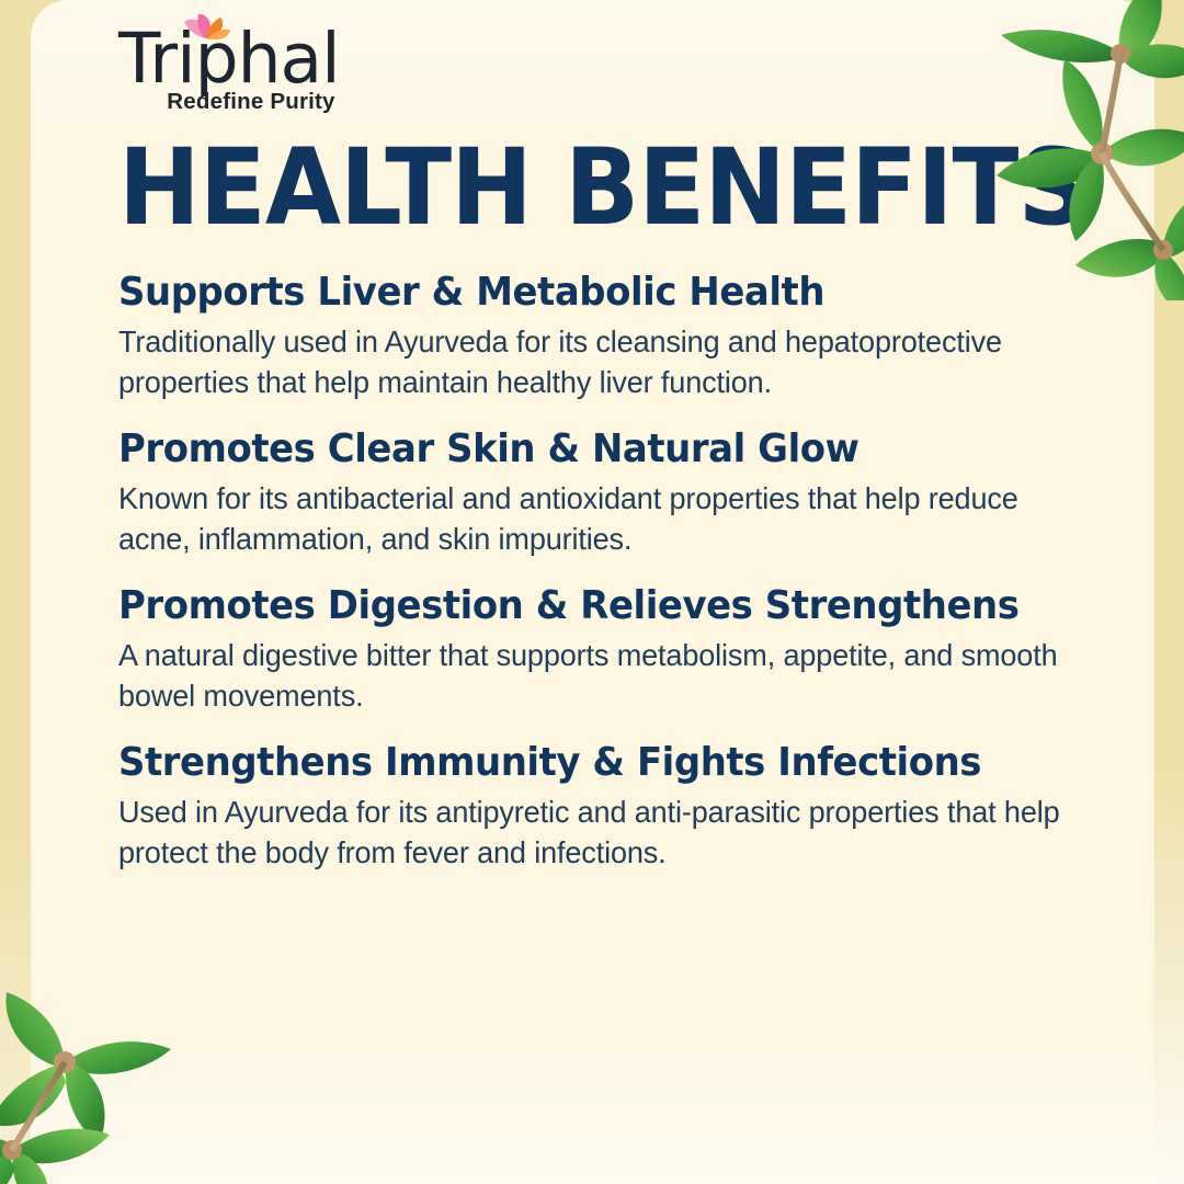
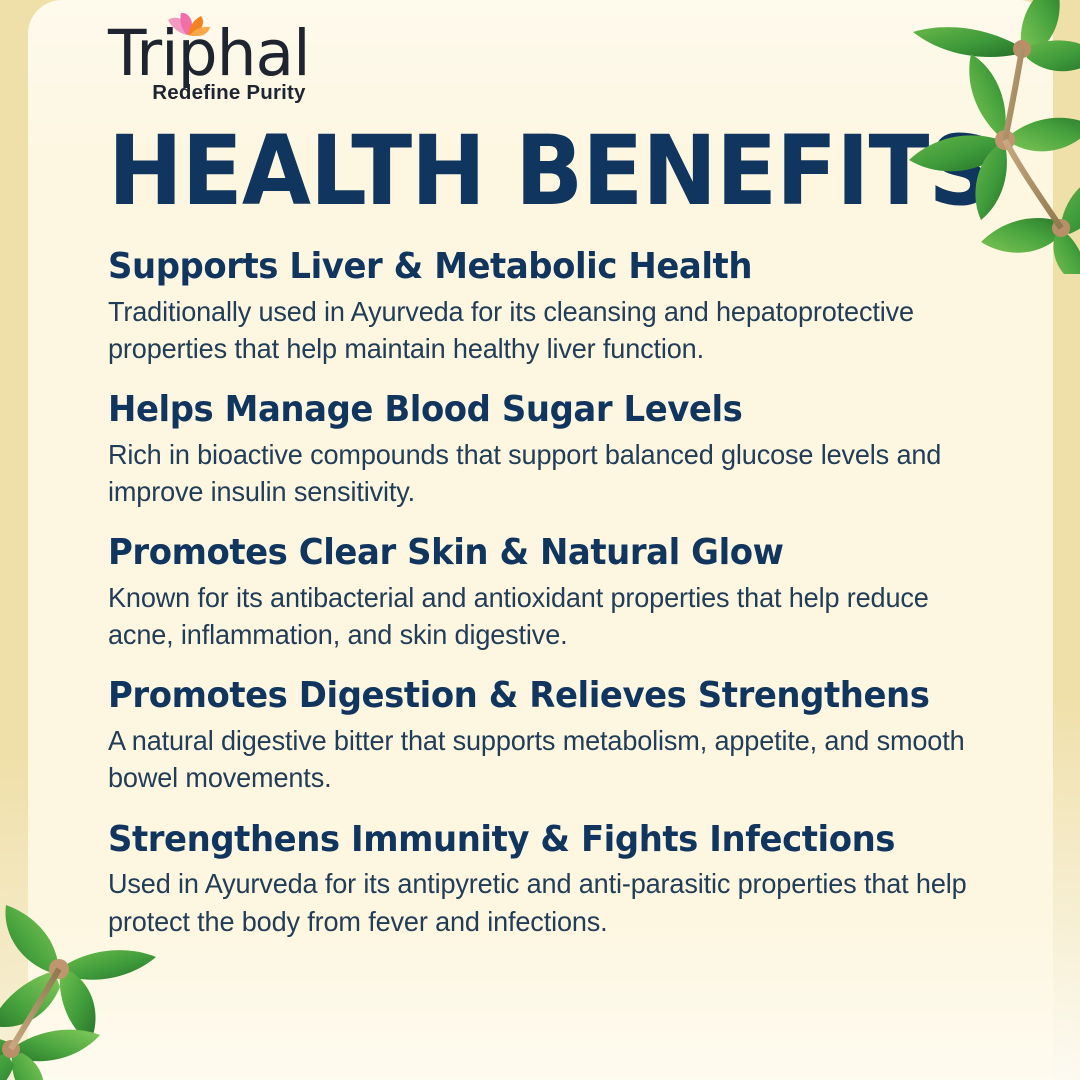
  Triphal
  Redefine Purity
  HEALTH BENEFITS
  Supports Liver & Metabolic Health
  Traditionally used in Ayurveda for its cleansing and hepatoprotective properties that help maintain healthy liver function.
+ Helps Manage Blood Sugar Levels
+ Rich in bioactive compounds that support balanced glucose levels and improve insulin sensitivity.
  Promotes Clear Skin & Natural Glow
- Known for its antibacterial and antioxidant properties that help reduce acne, inflammation, and skin impurities.
+ Known for its antibacterial and antioxidant properties that help reduce acne, inflammation, and skin digestive.
  Promotes Digestion & Relieves Strengthens
  A natural digestive bitter that supports metabolism, appetite, and smooth bowel movements.
  Strengthens Immunity & Fights Infections
  Used in Ayurveda for its antipyretic and anti-parasitic properties that help protect the body from fever and infections.
